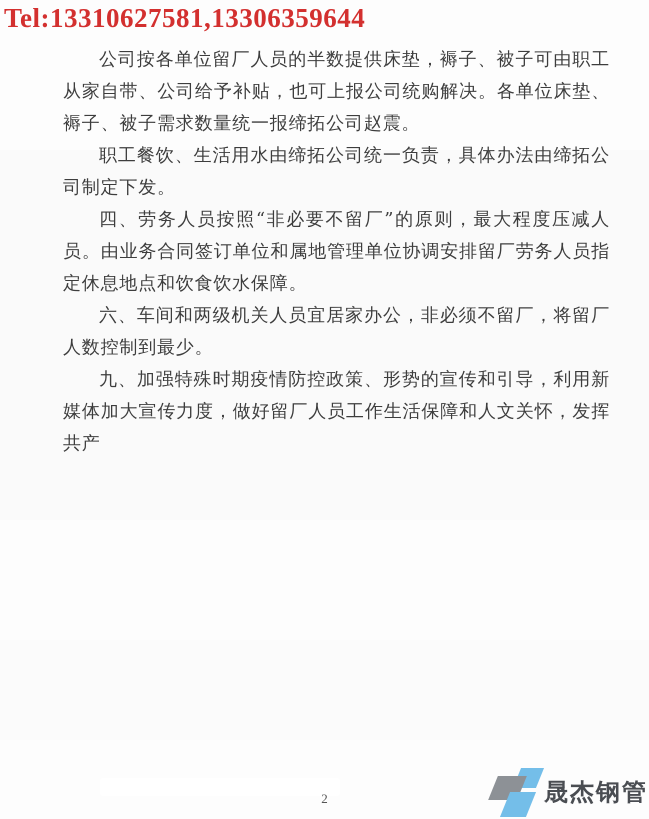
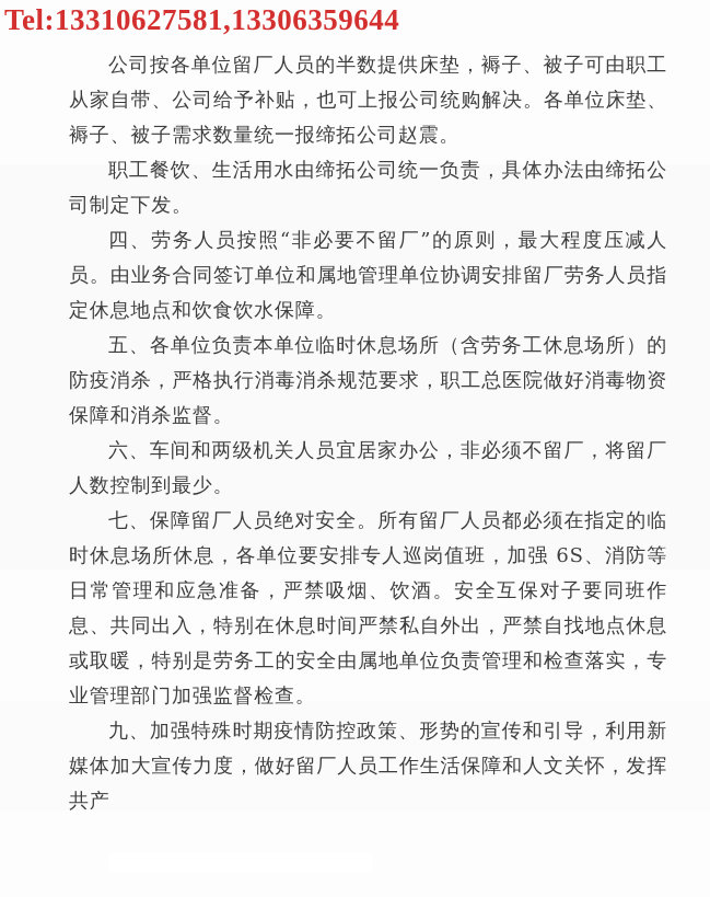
  Tel:13310627581,13306359644
  公司按各单位留厂人员的半数提供床垫，褥子、被子可由职工从家自带、公司给予补贴，也可上报公司统购解决。各单位床垫、褥子、被子需求数量统一报缔拓公司赵震。
  职工餐饮、生活用水由缔拓公司统一负责，具体办法由缔拓公司制定下发。
  四、劳务人员按照“非必要不留厂”的原则，最大程度压减人员。由业务合同签订单位和属地管理单位协调安排留厂劳务人员指定休息地点和饮食饮水保障。
+ 五、各单位负责本单位临时休息场所（含劳务工休息场所）的防疫消杀，严格执行消毒消杀规范要求，职工总医院做好消毒物资保障和消杀监督。
  六、车间和两级机关人员宜居家办公，非必须不留厂，将留厂人数控制到最少。
+ 七、保障留厂人员绝对安全。所有留厂人员都必须在指定的临时休息场所休息，各单位要安排专人巡岗值班，加强 6S、消防等日常管理和应急准备，严禁吸烟、饮酒。安全互保对子要同班作息、共同出入，特别在休息时间严禁私自外出，严禁自找地点休息或取暖，特别是劳务工的安全由属地单位负责管理和检查落实，专业管理部门加强监督检查。
  九、加强特殊时期疫情防控政策、形势的宣传和引导，利用新媒体加大宣传力度，做好留厂人员工作生活保障和人文关怀，发挥共产
- 2
- 晟杰钢管
